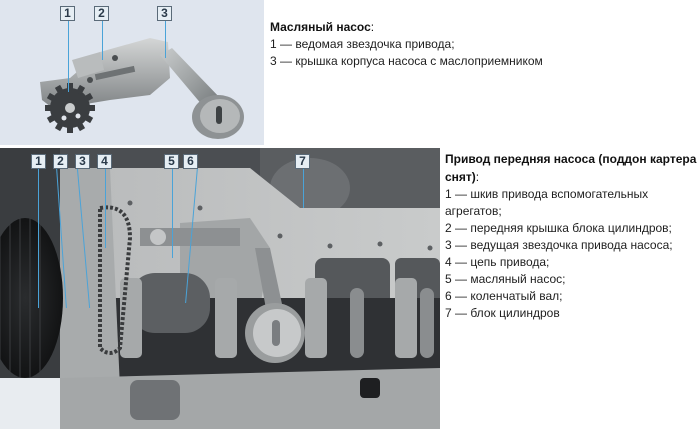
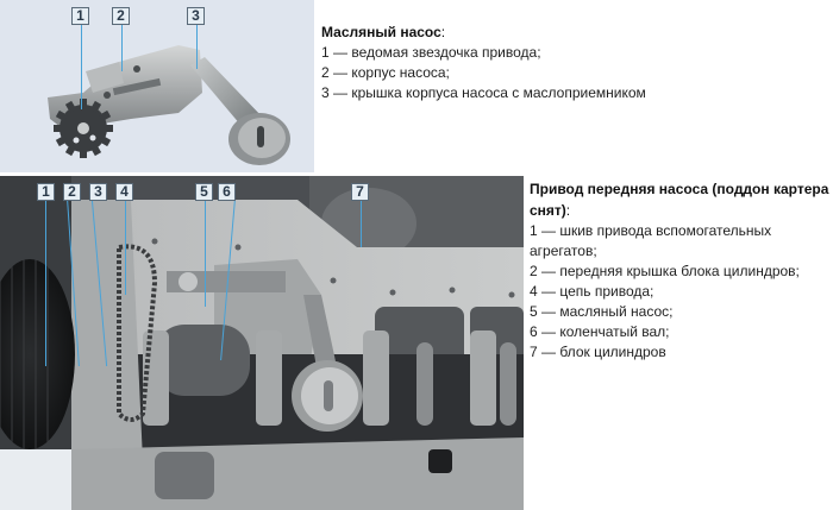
  1
  2
  3
  Масляный насос:
  1 — ведомая звездочка привода;
+ 2 — корпус насоса;
  3 — крышка корпуса насоса с маслоприемником
  1
  2
  3
  4
  5
  6
  7
  Привод передняя насоса (поддон картера снят):
  1 — шкив привода вспомогательных агрегатов;
  2 — передняя крышка блока цилиндров;
- 3 — ведущая звездочка привода насоса;
  4 — цепь привода;
  5 — масляный насос;
  6 — коленчатый вал;
  7 — блок цилиндров
